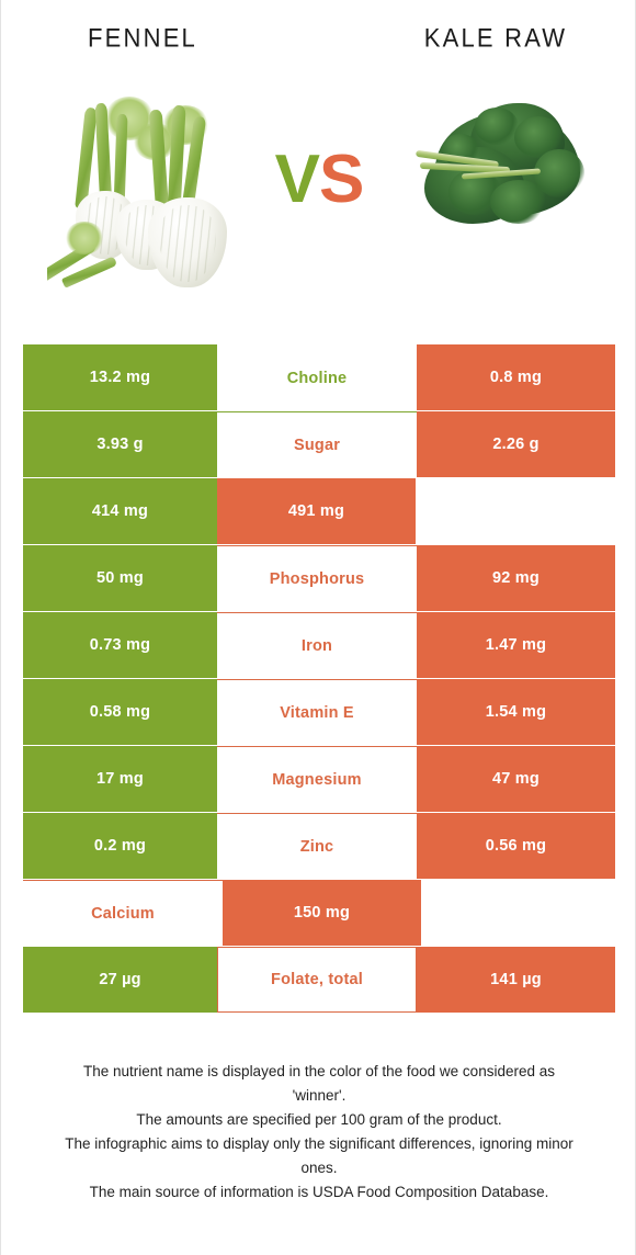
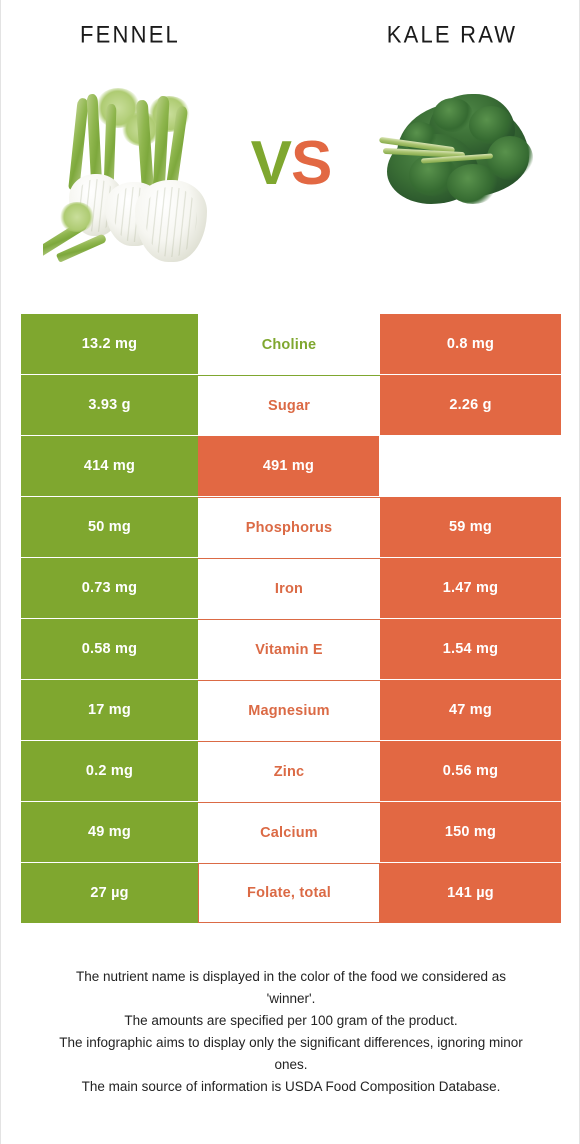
  FENNEL
  KALE RAW
  VS
  13.2 mg
  Choline
  0.8 mg
  3.93 g
  Sugar
  2.26 g
  414 mg
  491 mg
  50 mg
  Phosphorus
- 92 mg
+ 59 mg
  0.73 mg
  Iron
  1.47 mg
  0.58 mg
  Vitamin E
  1.54 mg
  17 mg
  Magnesium
  47 mg
  0.2 mg
  Zinc
  0.56 mg
+ 49 mg
  Calcium
  150 mg
  27 µg
  Folate, total
  141 µg
  The nutrient name is displayed in the color of the food we considered as
  'winner'.
  The amounts are specified per 100 gram of the product.
  The infographic aims to display only the significant differences, ignoring minor
  ones.
  The main source of information is USDA Food Composition Database.
